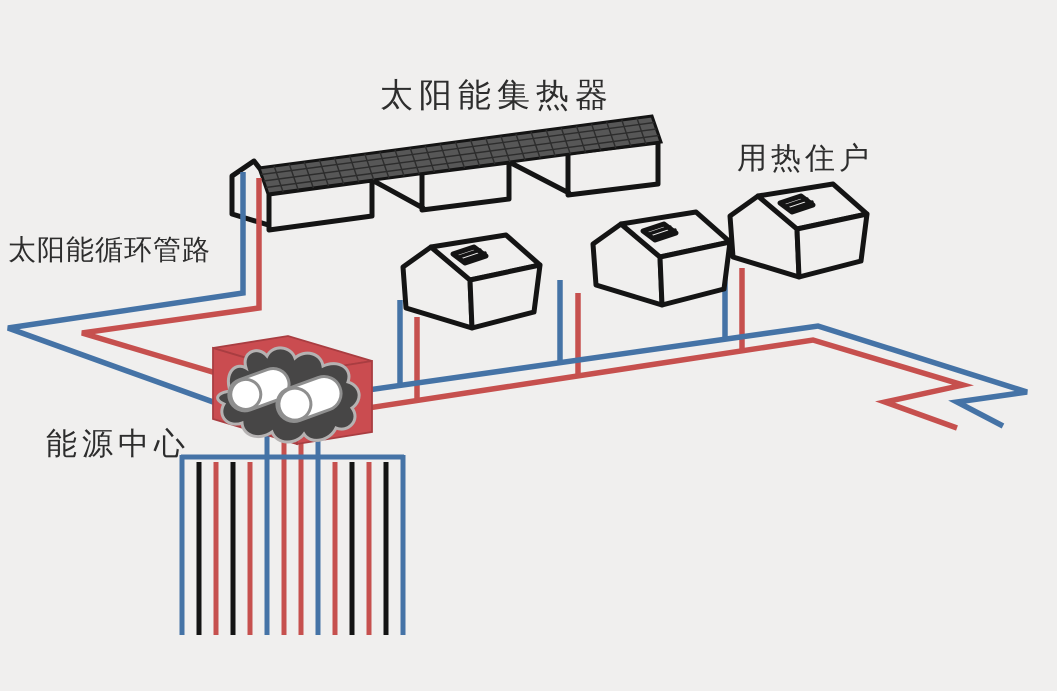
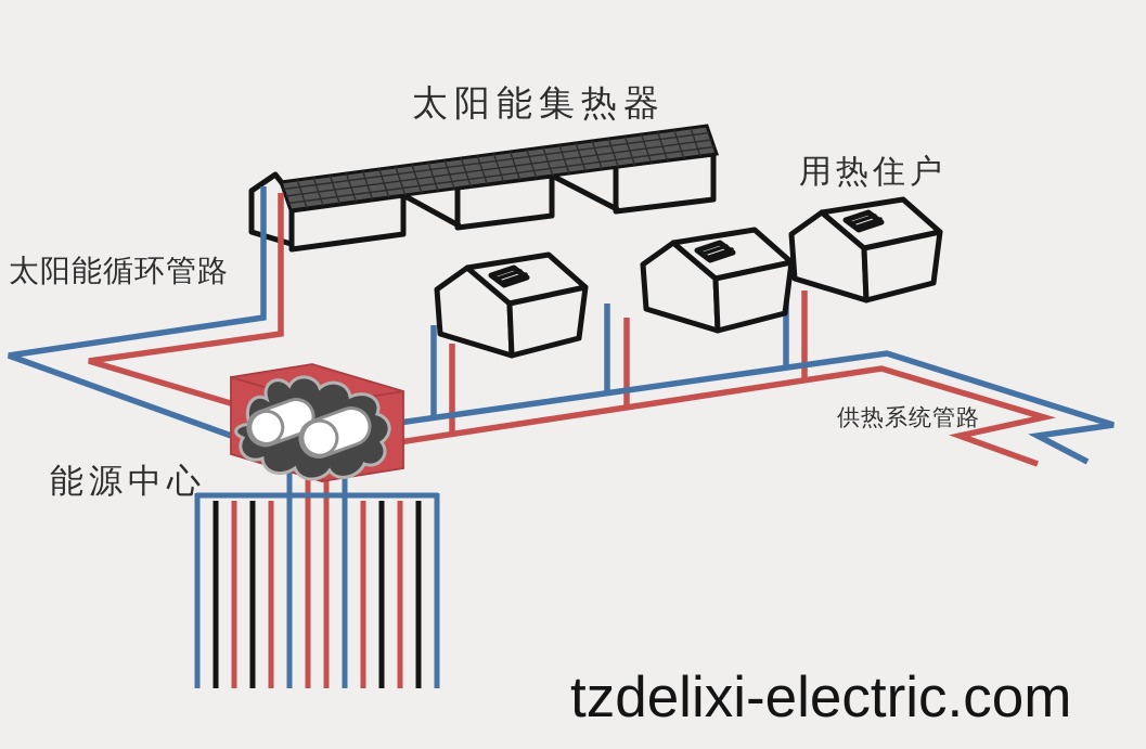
  太阳能集热器
  用热住户
  太阳能循环管路
  能源中心
+ 供热系统管路
+ tzdelixi-electric.com
